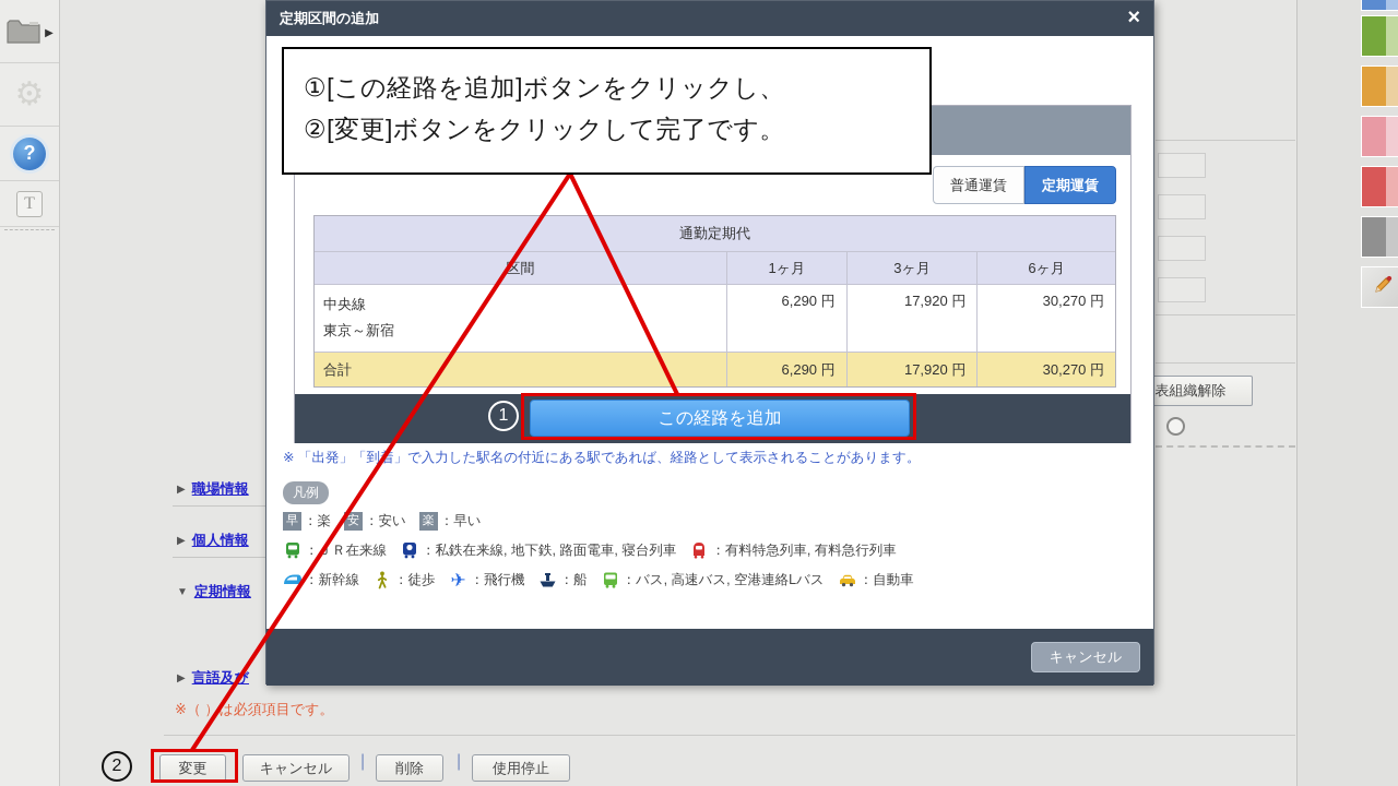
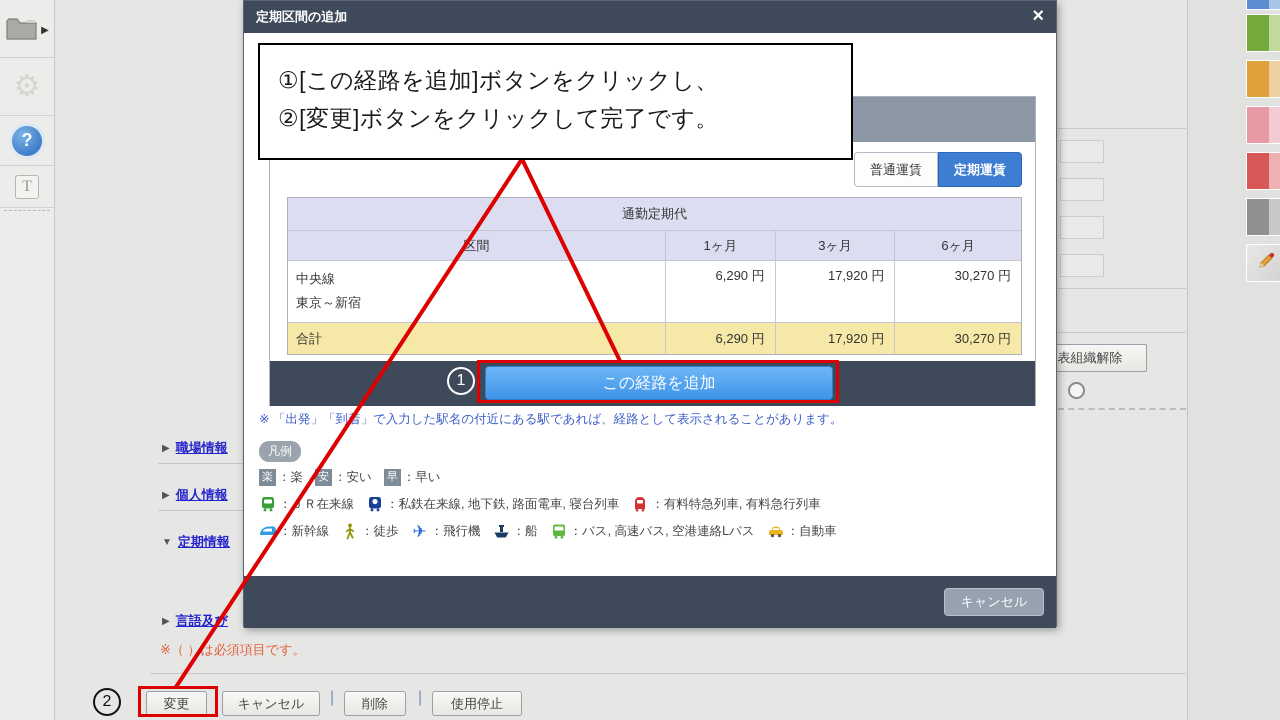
  ▶
  ⚙
  ?
  T
  表組織解除
  ▶ 職場情報
  ▶ 個人情報
  ▼ 定期情報
  ▶ 言語及
  ※（ ）は必須項目です。
  変更
  キャンセル
  |
  削除
  |
  使用停止
  定期区間の追加
  ×
  普通運賃
  定期運賃
  通勤定期代
  区間
  1ヶ月
  3ヶ月
  6ヶ月
  中央線
  東京～新宿
  6,290 円
  17,920 円
  30,270 円
  合計
  6,290 円
  17,920 円
  30,270 円
  この経路を追加
  ※ 「出発」「到着」で入力した駅名の付近にある駅であれば、経路として表示されることがあります。
  凡例
- 早
+ 楽
  ：楽
  安
  ：安い
- 楽
+ 早
  ：早い
  ：Ｒ在来線
  ：私鉄在来線, 地下鉄, 路面電車, 寝台列車
  ：有料特急列車, 有料急行列車
  ：新幹線
  ：徒歩
  ✈
  ：飛行機
  ：船
  ：バス, 高速バス, 空港連絡Lバス
  ：自動車
  キャンセル
  ①[この経路を追加]ボタンをクリックし、
  ②[変更]ボタンをクリックして完了です。
  1
  2
